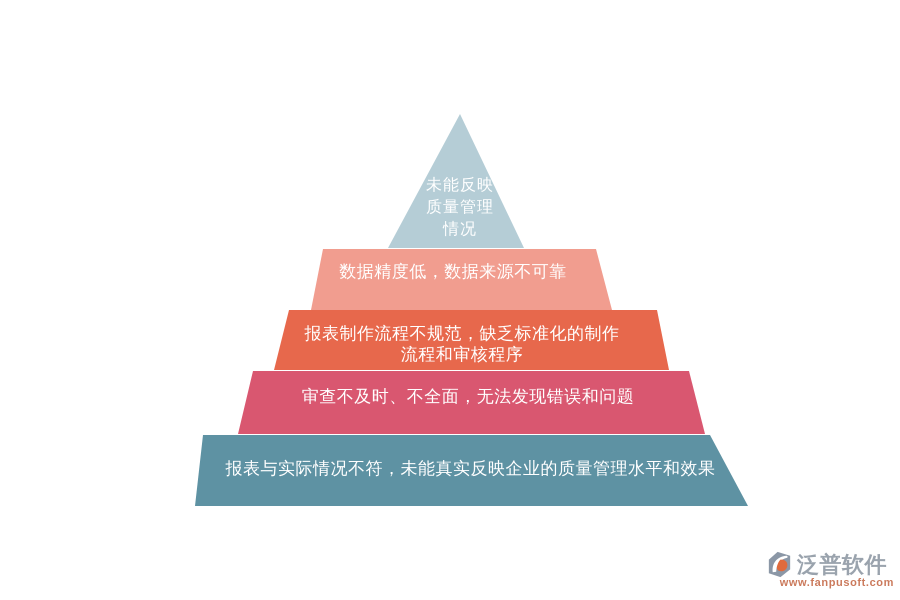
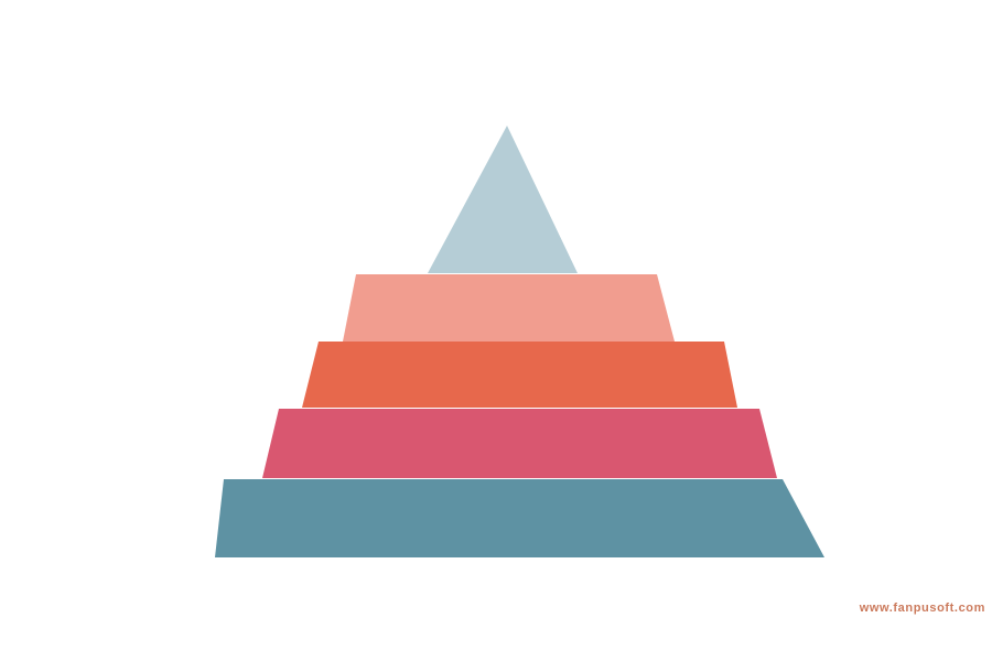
- 未能反映
- 质量管理
- 情况
- 数据精度低，数据来源不可靠
- 报表制作流程不规范，缺乏标准化的制作
- 流程和审核程序
- 审查不及时、不全面，无法发现错误和问题
- 报表与实际情况不符，未能真实反映企业的质量管理水平和效果
- 泛普软件
  www.fanpusoft.com
